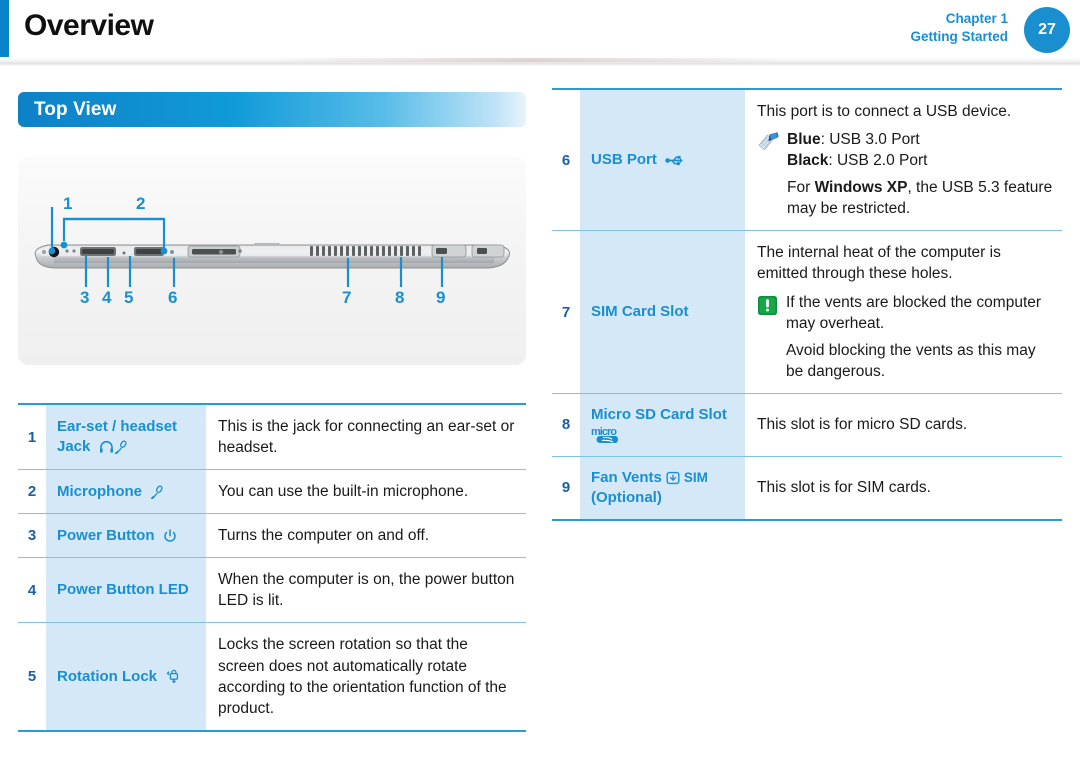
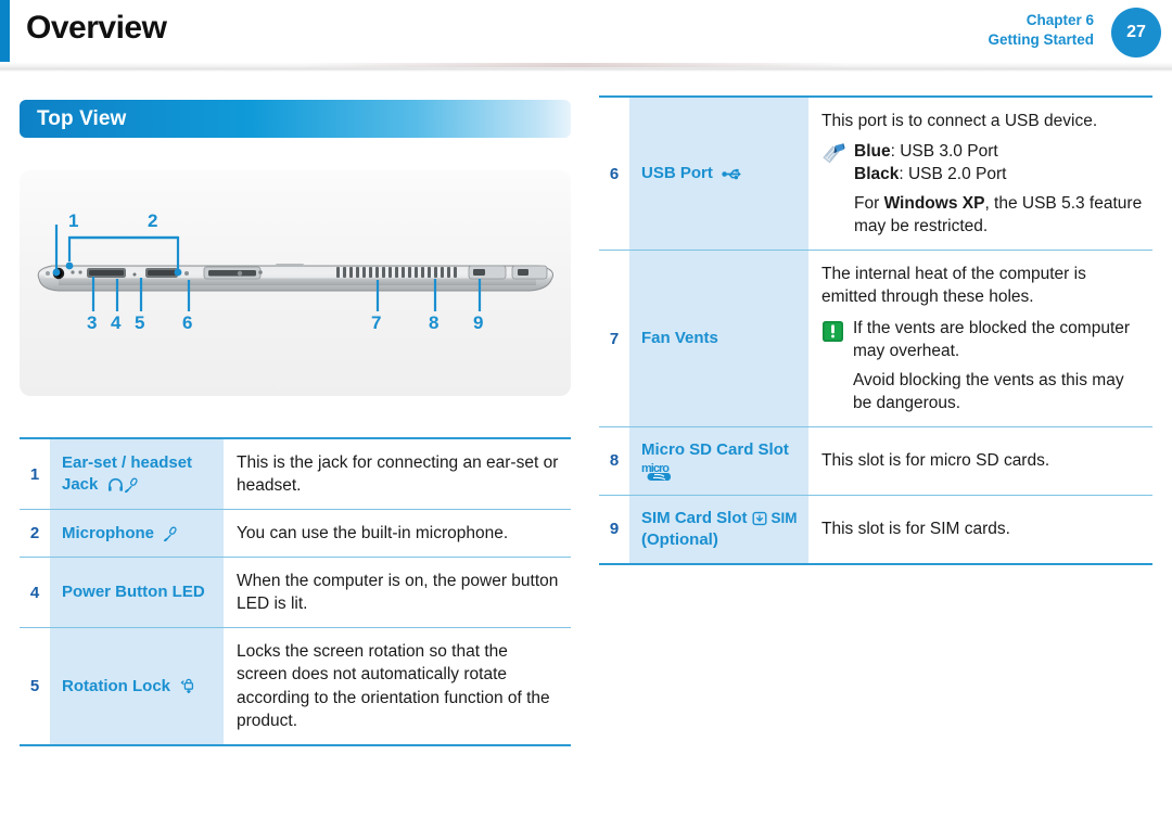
  Overview
- Chapter 1
+ Chapter 6
  Getting Started
  27
  Top View
  1
  2
  3
  4
  5
  6
  7
  8
  9
  1	Ear-set / headset Jack	This is the jack for connecting an ear-set or headset.
  2	Microphone	You can use the built-in microphone.
- 3	Power Button	Turns the computer on and off.
  4	Power Button LED	When the computer is on, the power button LED is lit.
  5	Rotation Lock	Locks the screen rotation so that the screen does not automatically rotate according to the orientation function of the product.
  6	USB Port	This port is to connect a USB device. Blue: USB 3.0 Port Black: USB 2.0 Port For Windows XP, the USB 5.3 feature may be restricted.
- 7	SIM Card Slot	The internal heat of the computer is emitted through these holes. If the vents are blocked the computer may overheat. Avoid blocking the vents as this may be dangerous.
+ 7	Fan Vents	The internal heat of the computer is emitted through these holes. If the vents are blocked the computer may overheat. Avoid blocking the vents as this may be dangerous.
  8	Micro SD Card Slot micro	This slot is for micro SD cards.
- 9	Fan Vents SIM (Optional)	This slot is for SIM cards.
+ 9	SIM Card Slot SIM (Optional)	This slot is for SIM cards.
